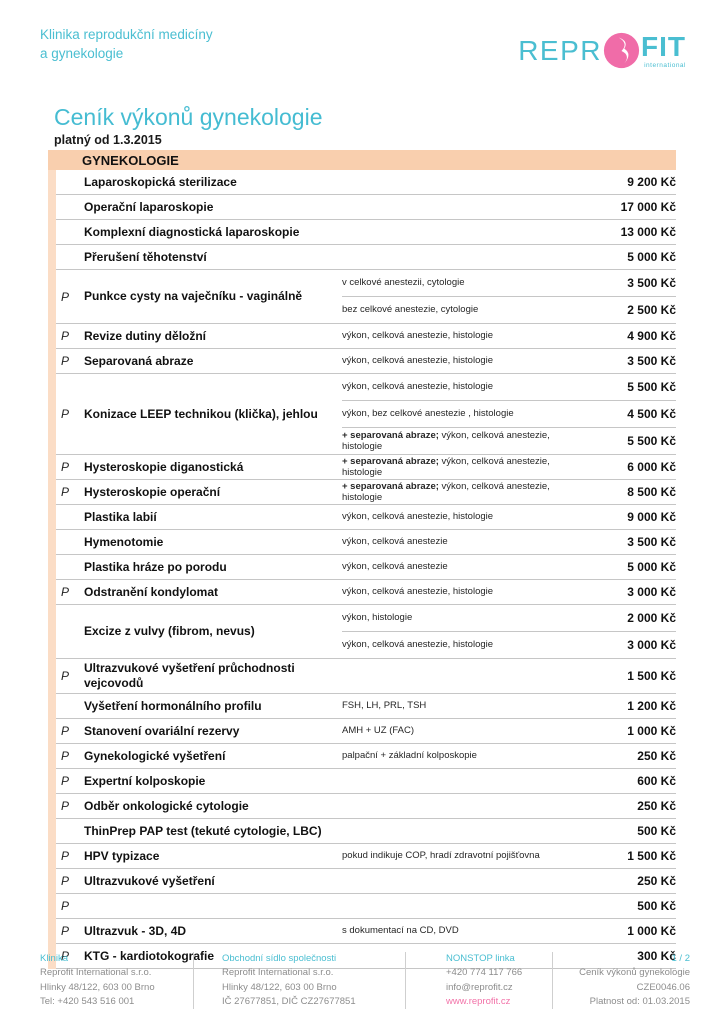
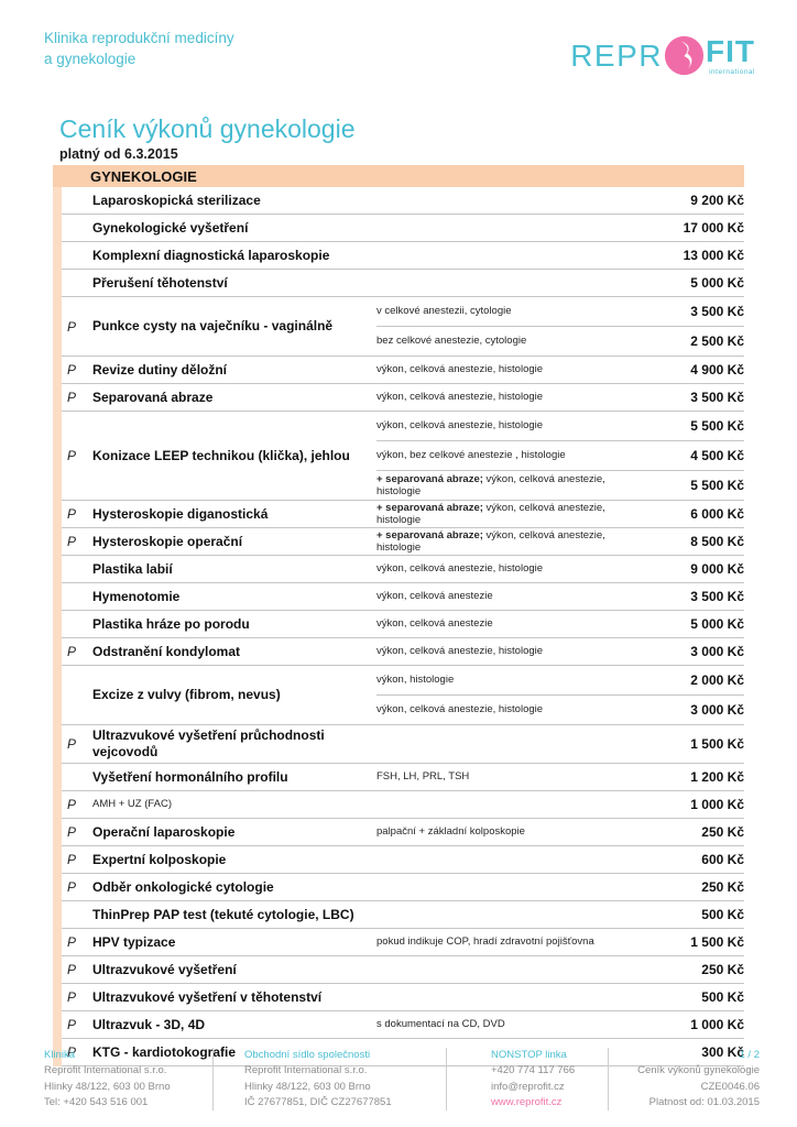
  Klinika reprodukční medicíny
  a gynekologie
  REPR
  FIT
  Ceník výkonů gynekologie
- platný od 1.3.2015
+ platný od 6.3.2015
  GYNEKOLOGIE
  Laparoskopická sterilizace
  9 200 Kč
- Operační laparoskopie
+ Gynekologické vyšetření
  17 000 Kč
  Komplexní diagnostická laparoskopie
  13 000 Kč
  Přerušení těhotenství
  5 000 Kč
  P
  Punkce cysty na vaječníku - vaginálně
  v celkové anestezii, cytologie
  3 500 Kč
  bez celkové anestezie, cytologie
  2 500 Kč
  P
  Revize dutiny děložní
  výkon, celková anestezie, histologie
  4 900 Kč
  P
  Separovaná abraze
  výkon, celková anestezie, histologie
  3 500 Kč
  P
  Konizace LEEP technikou (klička), jehlou
  výkon, celková anestezie, histologie
  5 500 Kč
  výkon, bez celkové anestezie , histologie
  4 500 Kč
  + separovaná abraze; výkon, celková anestezie, histologie
  5 500 Kč
  P
  Hysteroskopie diganostická
  + separovaná abraze; výkon, celková anestezie, histologie
  6 000 Kč
  P
  Hysteroskopie operační
  + separovaná abraze; výkon, celková anestezie, histologie
  8 500 Kč
  Plastika labií
  výkon, celková anestezie, histologie
  9 000 Kč
  Hymenotomie
  výkon, celková anestezie
  3 500 Kč
  Plastika hráze po porodu
  výkon, celková anestezie
  5 000 Kč
  P
  Odstranění kondylomat
  výkon, celková anestezie, histologie
  3 000 Kč
  Excize z vulvy (fibrom, nevus)
  výkon, histologie
  2 000 Kč
  výkon, celková anestezie, histologie
  3 000 Kč
  P
  Ultrazvukové vyšetření průchodnosti vejcovodů
  1 500 Kč
  Vyšetření hormonálního profilu
  FSH, LH, PRL, TSH
  1 200 Kč
  P
- Stanovení ovariální rezervy
  AMH + UZ (FAC)
  1 000 Kč
  P
- Gynekologické vyšetření
+ Operační laparoskopie
  palpační + základní kolposkopie
  250 Kč
  P
  Expertní kolposkopie
  600 Kč
  P
  Odběr onkologické cytologie
  250 Kč
  ThinPrep PAP test (tekuté cytologie, LBC)
  500 Kč
  P
  HPV typizace
  pokud indikuje COP, hradí zdravotní pojišťovna
  1 500 Kč
  P
  Ultrazvukové vyšetření
  250 Kč
  P
+ Ultrazvukové vyšetření v těhotenství
  500 Kč
  P
  Ultrazvuk - 3D, 4D
  s dokumentací na CD, DVD
  1 000 Kč
  P
  KTG - kardiotokografie
  300 Kč
  Klinika
  Reprofit International s.r.o.
  Hlinky 48/122, 603 00 Brno
  Tel: +420 543 516 001
  Obchodní sídlo společnosti
  Reprofit International s.r.o.
  Hlinky 48/122, 603 00 Brno
  IČ 27677851, DIČ CZ27677851
  NONSTOP linka
  +420 774 117 766
  info@reprofit.cz
  www.reprofit.cz
  1 / 2
  Ceník výkonů gynekologie
  CZE0046.06
  Platnost od: 01.03.2015
